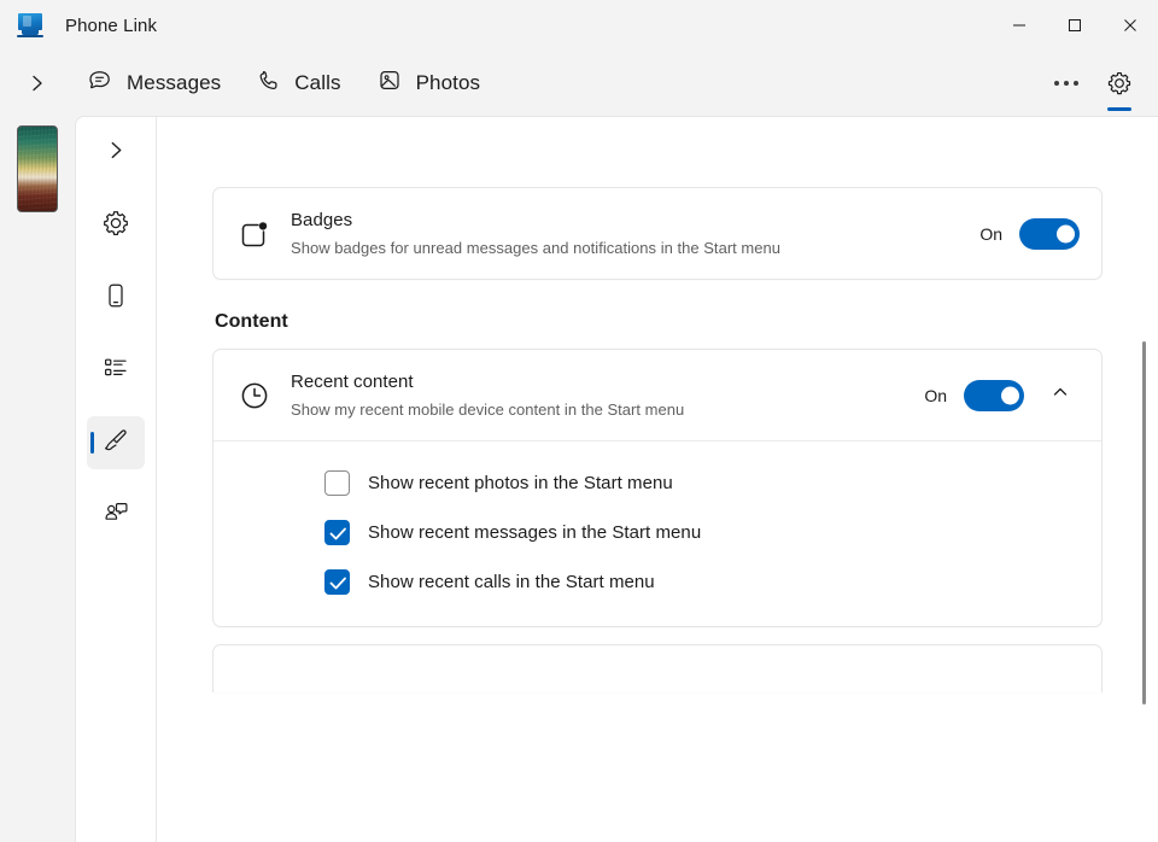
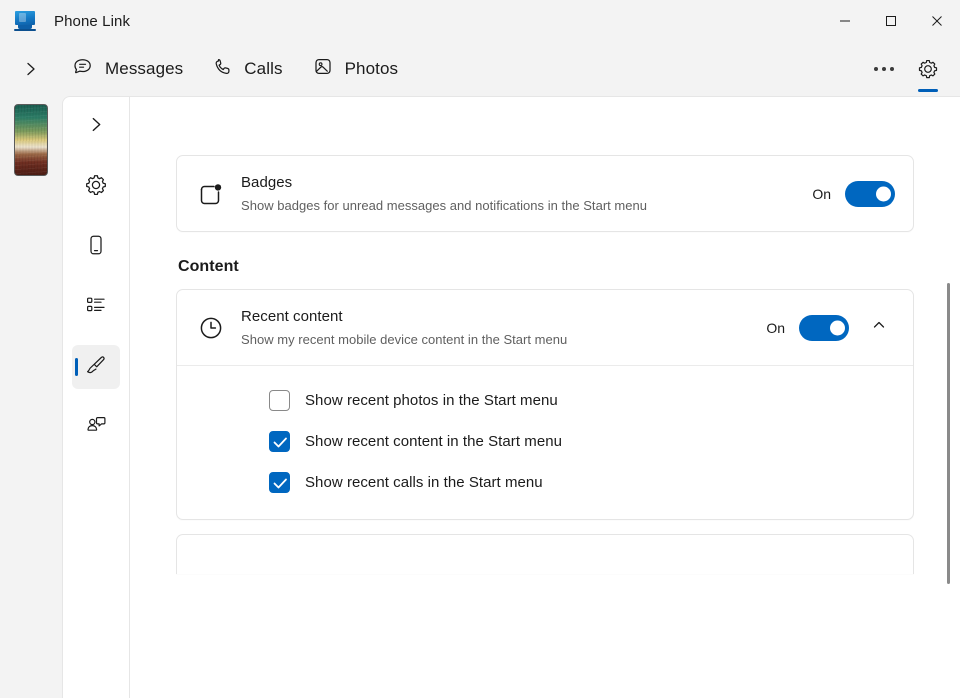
  Phone Link
  Messages
  Calls
  Photos
  Badges
  Show badges for unread messages and notifications in the Start menu
  On
  Content
  Recent content
  Show my recent mobile device content in the Start menu
  On
  Show recent photos in the Start menu
- Show recent messages in the Start menu
+ Show recent content in the Start menu
  Show recent calls in the Start menu
